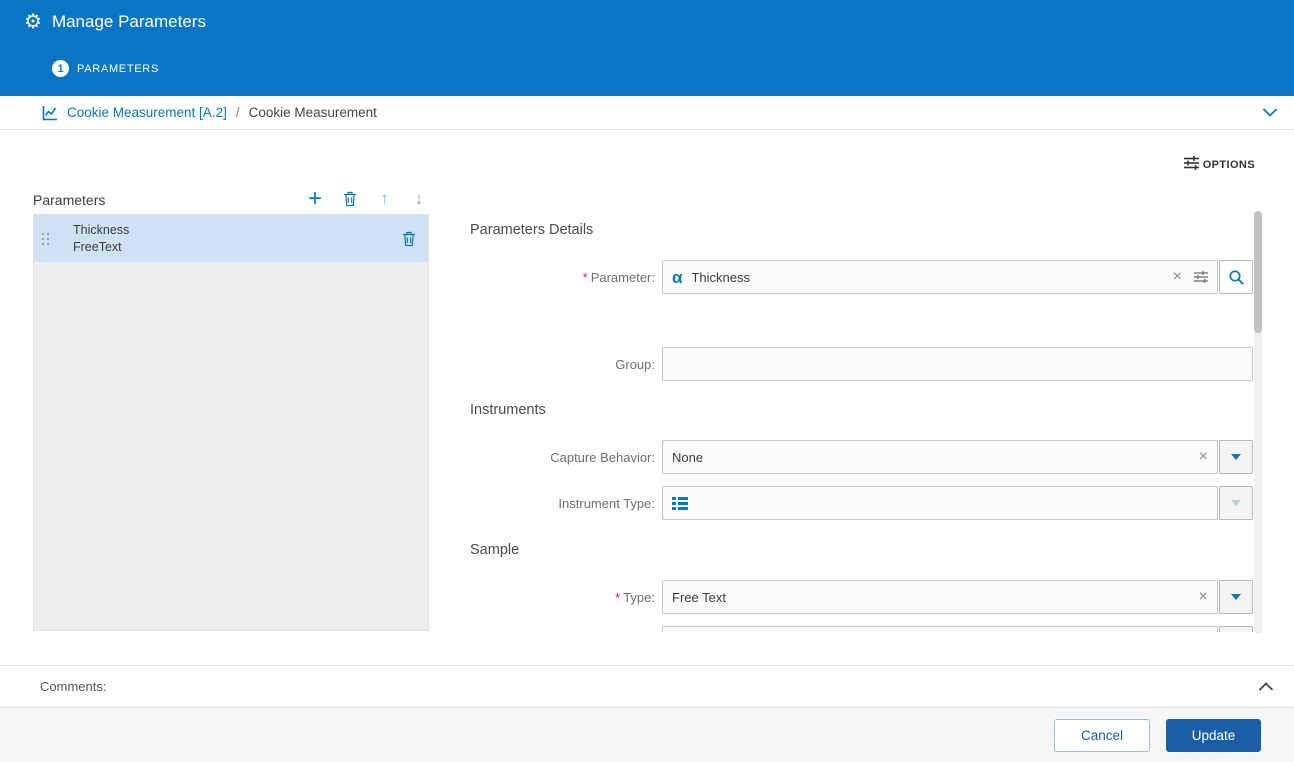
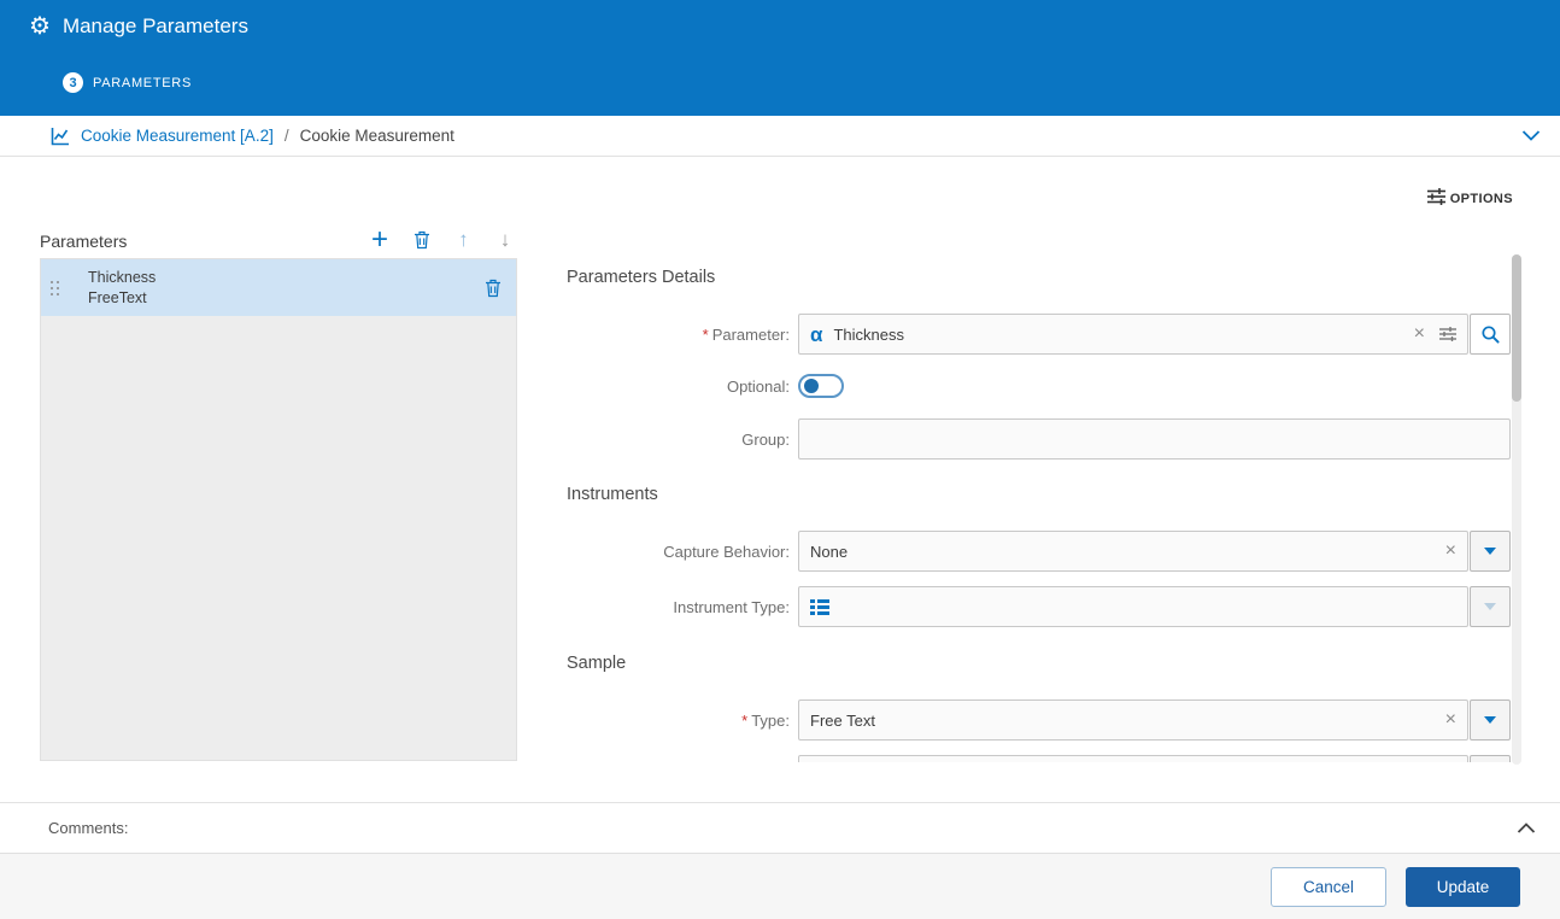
  ⚙
  Manage Parameters
- 1
+ 3
  PARAMETERS
  Cookie Measurement [A.2]
  /
  Cookie Measurement
  OPTIONS
  Parameters
  +
  ↑
  ↓
  Thickness
  FreeText
  Parameters Details
  * Parameter:
  α
  Thickness
  ×
+ Optional:
  Group:
  Instruments
  Capture Behavior:
  None
  ×
  Instrument Type:
  Sample
  * Type:
  Free Text
  ×
  Comments:
  Cancel
  Update
